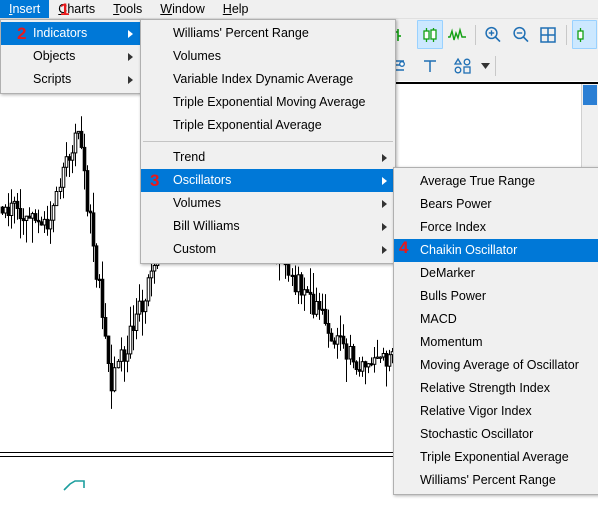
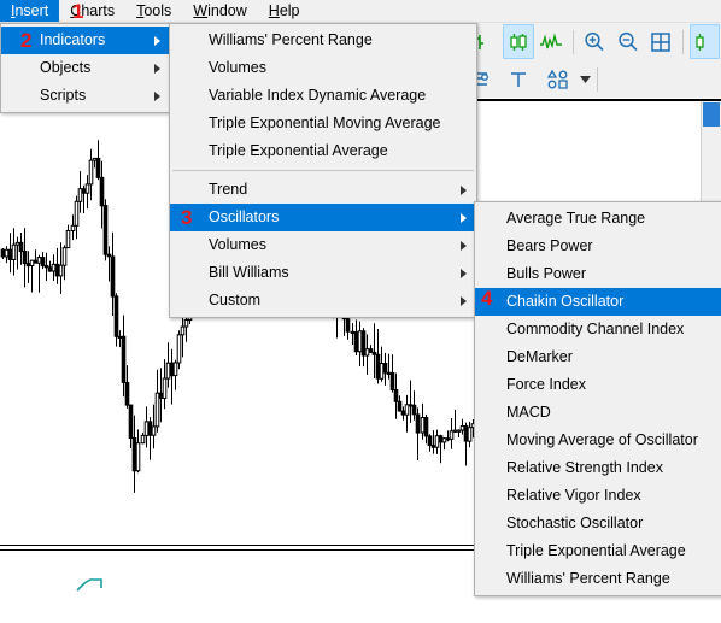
  Insert
  Charts
  Tools
  Window
  Help
  Indicators
  Objects
  Scripts
  Williams' Percent Range
  Volumes
  Variable Index Dynamic Average
  Triple Exponential Moving Average
  Triple Exponential Average
  Trend
  Oscillators
  Volumes
  Bill Williams
  Custom
  Average True Range
  Bears Power
- Force Index
+ Bulls Power
  Chaikin Oscillator
+ Commodity Channel Index
  DeMarker
- Bulls Power
+ Force Index
  MACD
- Momentum
  Moving Average of Oscillator
  Relative Strength Index
  Relative Vigor Index
  Stochastic Oscillator
  Triple Exponential Average
  Williams' Percent Range
  1
  2
  3
  4
